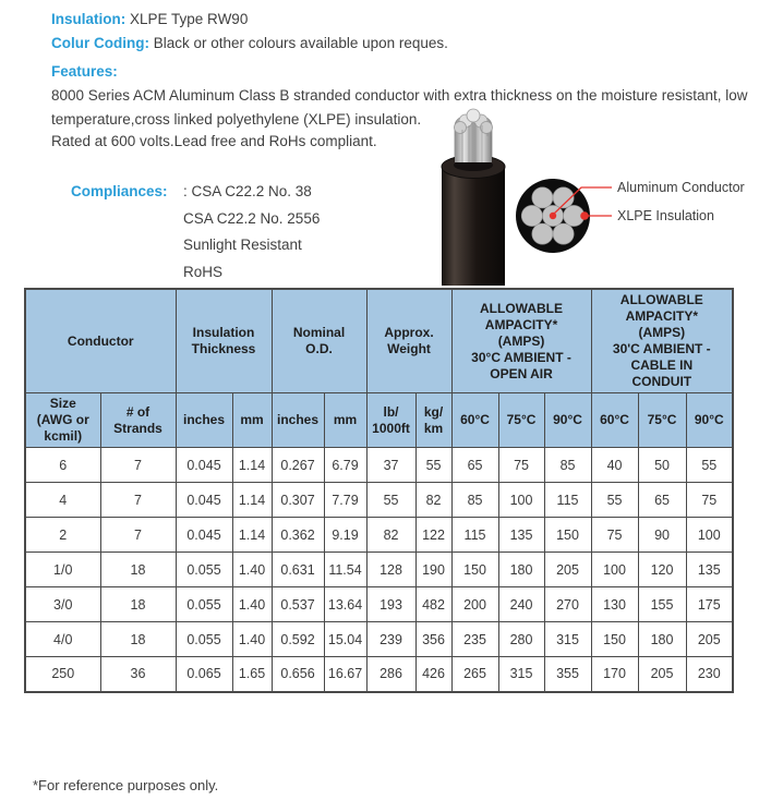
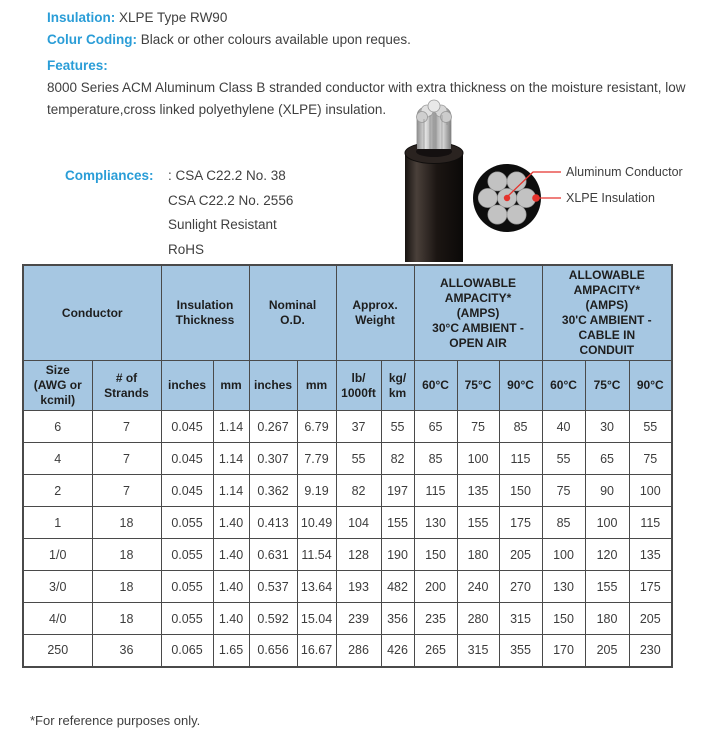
  Insulation: XLPE Type RW90
  Colur Coding: Black or other colours available upon reques.
  Features:
  8000 Series ACM Aluminum Class B stranded conductor with extra thickness on the moisture resistant, low
  temperature,cross linked polyethylene (XLPE) insulation.
- Rated at 600 volts.Lead free and RoHs compliant.
  Compliances:
  : CSA C22.2 No. 38
  CSA C22.2 No. 2556
  Sunlight Resistant
  RoHS
  Aluminum Conductor
  XLPE Insulation
  Conductor	Insulation Thickness	Nominal O.D.	Approx. Weight	ALLOWABLE AMPACITY* (AMPS) 30°C AMBIENT - OPEN AIR	ALLOWABLE AMPACITY* (AMPS) 30'C AMBIENT - CABLE IN CONDUIT
  Size (AWG or kcmil)	# of Strands	inches	mm	inches	mm	lb/ 1000ft	kg/ km	60°C	75°C	90°C	60°C	75°C	90°C
- 6	7	0.045	1.14	0.267	6.79	37	55	65	75	85	40	50	55
+ 6	7	0.045	1.14	0.267	6.79	37	55	65	75	85	40	30	55
  4	7	0.045	1.14	0.307	7.79	55	82	85	100	115	55	65	75
- 2	7	0.045	1.14	0.362	9.19	82	122	115	135	150	75	90	100
+ 2	7	0.045	1.14	0.362	9.19	82	197	115	135	150	75	90	100
+ 1	18	0.055	1.40	0.413	10.49	104	155	130	155	175	85	100	115
  1/0	18	0.055	1.40	0.631	11.54	128	190	150	180	205	100	120	135
  3/0	18	0.055	1.40	0.537	13.64	193	482	200	240	270	130	155	175
  4/0	18	0.055	1.40	0.592	15.04	239	356	235	280	315	150	180	205
  250	36	0.065	1.65	0.656	16.67	286	426	265	315	355	170	205	230
  *For reference purposes only.
